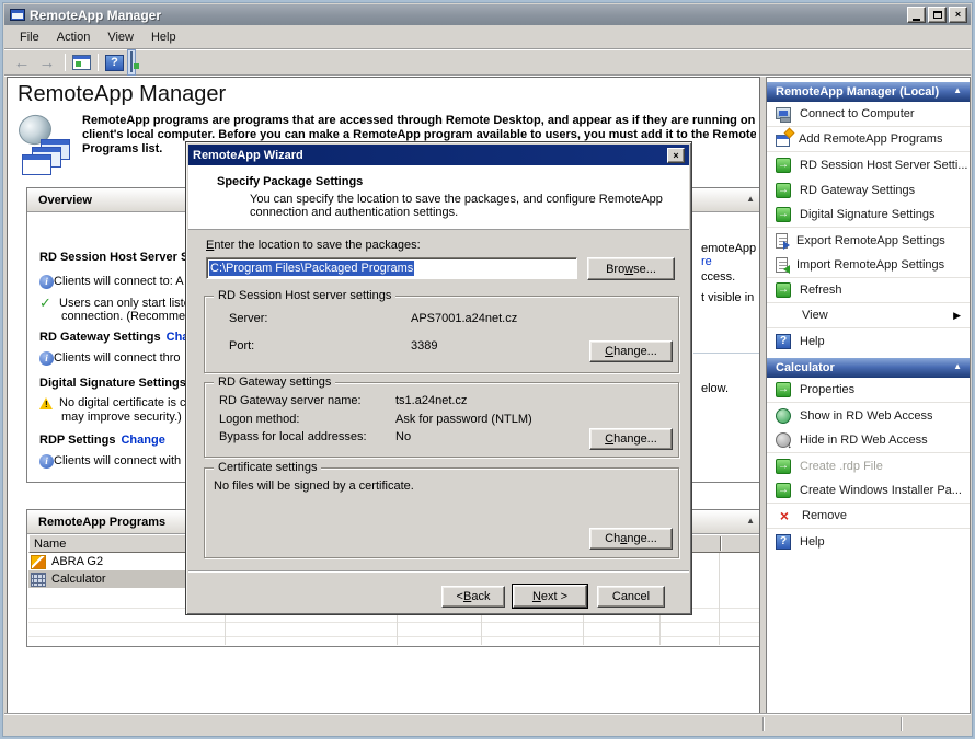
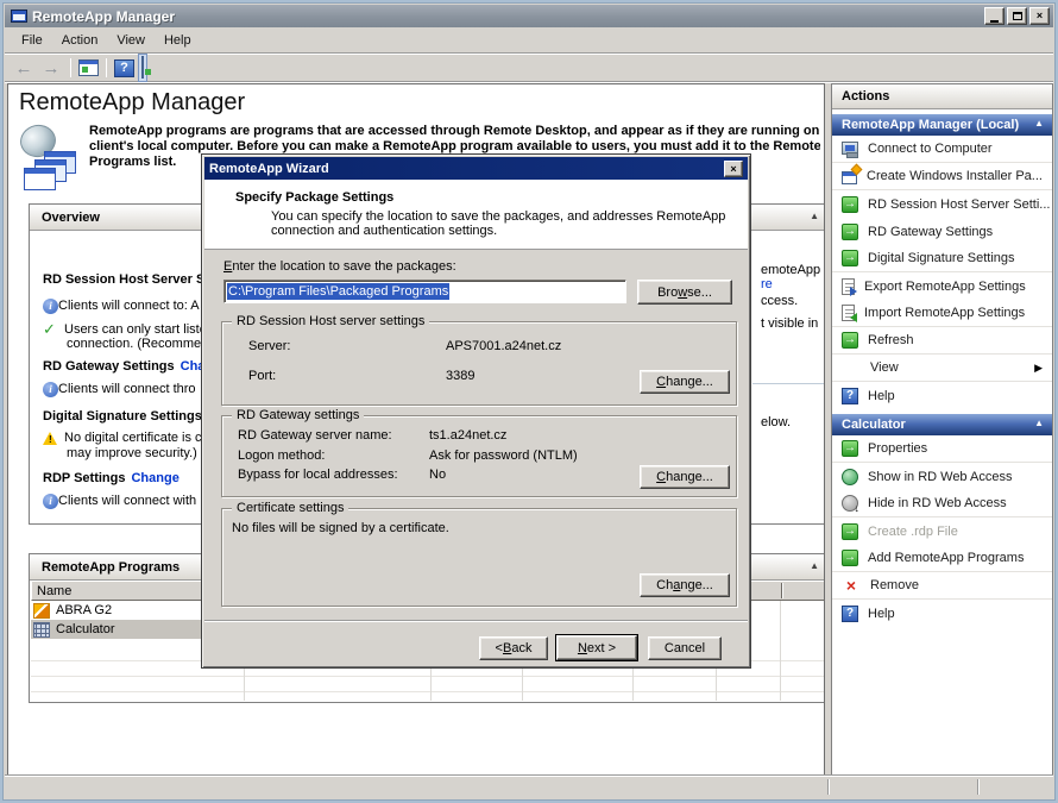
  RemoteApp Manager
  ×
  File
  Action
  View
  Help
  ←
  →
  ?
  RemoteApp Manager
  RemoteApp programs are programs that are accessed through Remote Desktop, and appear as if they are running on
  client's local computer. Before you can make a RemoteApp program available to users, you must add it to the Remote
  Programs list.
  Overview
  ▲
  RD Session Host Server
  i Clients will connect to: A
  ✓ Users can only start list
  connection. (Recomme
  RD Gateway Settings Ch
  i Clients will connect thro
  Digital Signature Settings
  !
  No digital certificate is c
  may improve security.)
  RDP Settings Change
  i Clients will connect with
  emoteApp
  re
  ccess.
  t visible in
  elow.
  RemoteApp Programs
  ▲
  Name
  ABRA G2
  Calculator
+ Actions
  RemoteApp Manager (Local)
  ▲
  Connect to Computer
- Add RemoteApp Programs
+ Create Windows Installer Pa...
  →
  RD Session Host Server Setti...
  →
  RD Gateway Settings
  →
  Digital Signature Settings
  Export RemoteApp Settings
  Import RemoteApp Settings
  →
  Refresh
  View
  ▶
  ?
  Help
  Calculator
  ▲
  →
  Properties
  Show in RD Web Access
  ↓
  Hide in RD Web Access
  →
  Create .rdp File
  →
- Create Windows Installer Pa...
+ Add RemoteApp Programs
  ×
  Remove
  ?
  Help
  RemoteApp Wizard
  ×
  Specify Package Settings
- You can specify the location to save the packages, and configure RemoteApp
+ You can specify the location to save the packages, and addresses RemoteApp
  connection and authentication settings.
  Enter the location to save the packages:
  C:\Program Files\Packaged Programs
  Bro
  w
  se...
  RD Session Host server settings
  Server:
  APS7001.a24net.cz
  Port:
  3389
  C
  hange...
  RD Gateway settings
  RD Gateway server name:
  ts1.a24net.cz
  Logon method:
  Ask for password (NTLM)
  Bypass for local addresses:
  No
  C
  hange...
  Certificate settings
  No files will be signed by a certificate.
  Ch
  a
  nge...
  <
  B
  ack
  N
  ext >
  Cancel
